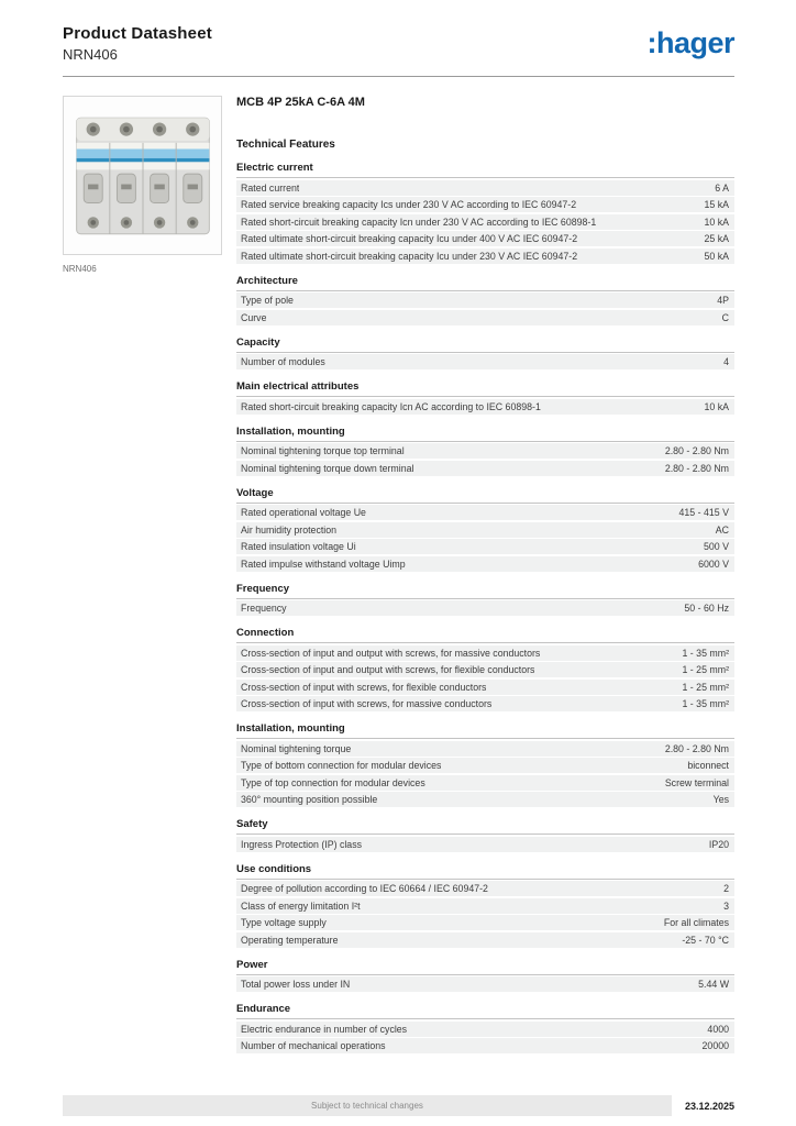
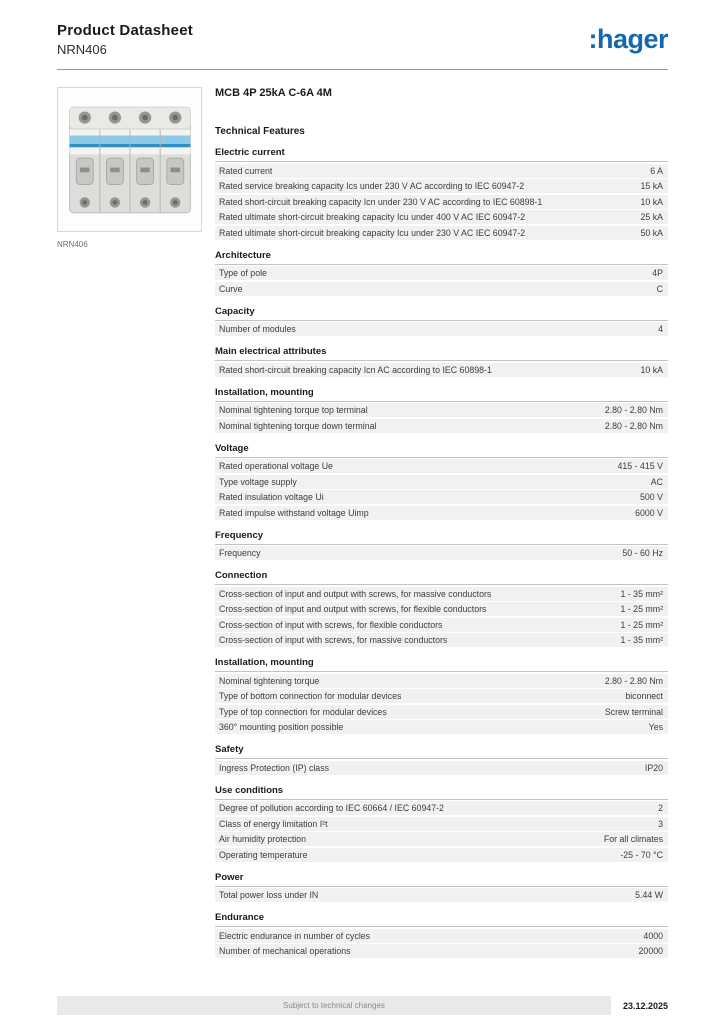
  Product Datasheet
  NRN406
  :hager
  NRN406
  MCB 4P 25kA C-6A 4M
  Technical Features
  Electric current
  Rated current
  6 A
  Rated service breaking capacity Ics under 230 V AC according to IEC 60947-2
  15 kA
  Rated short-circuit breaking capacity Icn under 230 V AC according to IEC 60898-1
  10 kA
  Rated ultimate short-circuit breaking capacity Icu under 400 V AC IEC 60947-2
  25 kA
  Rated ultimate short-circuit breaking capacity Icu under 230 V AC IEC 60947-2
  50 kA
  Architecture
  Type of pole
  4P
  Curve
  C
  Capacity
  Number of modules
  4
  Main electrical attributes
  Rated short-circuit breaking capacity Icn AC according to IEC 60898-1
  10 kA
  Installation, mounting
  Nominal tightening torque top terminal
  2.80 - 2.80 Nm
  Nominal tightening torque down terminal
  2.80 - 2.80 Nm
  Voltage
  Rated operational voltage Ue
  415 - 415 V
- Air humidity protection
+ Type voltage supply
  AC
  Rated insulation voltage Ui
  500 V
  Rated impulse withstand voltage Uimp
  6000 V
  Frequency
  Frequency
  50 - 60 Hz
  Connection
  Cross-section of input and output with screws, for massive conductors
  1 - 35 mm²
  Cross-section of input and output with screws, for flexible conductors
  1 - 25 mm²
  Cross-section of input with screws, for flexible conductors
  1 - 25 mm²
  Cross-section of input with screws, for massive conductors
  1 - 35 mm²
  Installation, mounting
  Nominal tightening torque
  2.80 - 2.80 Nm
  Type of bottom connection for modular devices
  biconnect
  Type of top connection for modular devices
  Screw terminal
  360° mounting position possible
  Yes
  Safety
  Ingress Protection (IP) class
  IP20
  Use conditions
  Degree of pollution according to IEC 60664 / IEC 60947-2
  2
  Class of energy limitation I²t
  3
- Type voltage supply
+ Air humidity protection
  For all climates
  Operating temperature
  -25 - 70 °C
  Power
  Total power loss under IN
  5.44 W
  Endurance
  Electric endurance in number of cycles
  4000
  Number of mechanical operations
  20000
  Subject to technical changes
  23.12.2025
